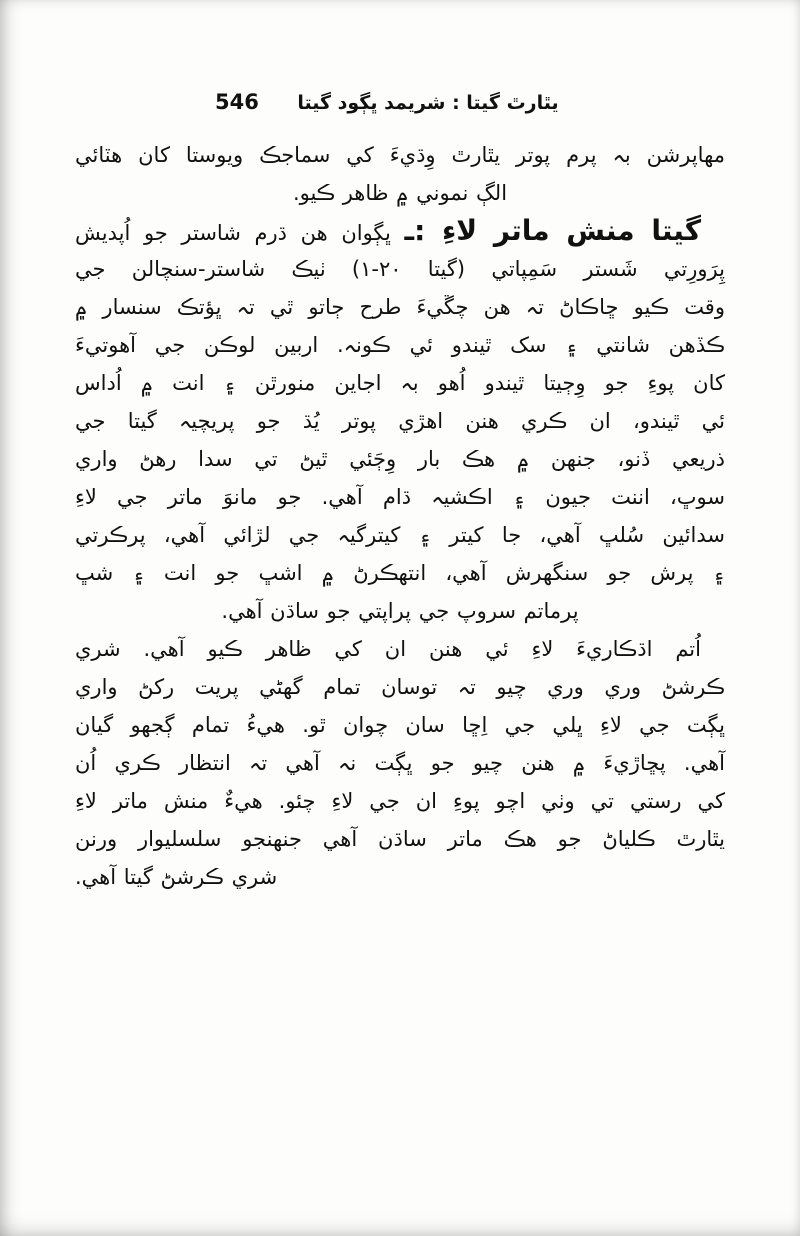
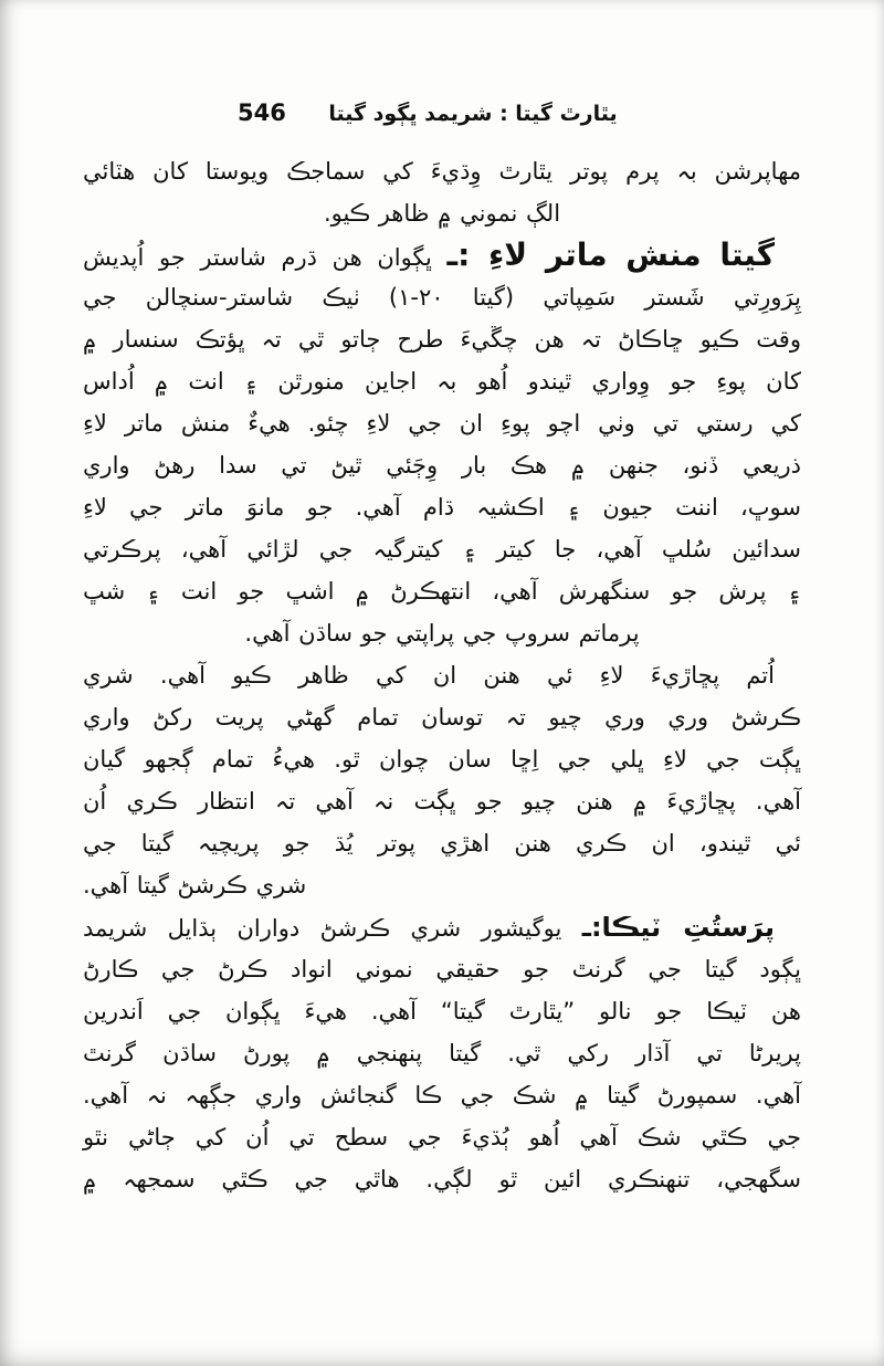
  يٿارٿ گيتا : شريمد ڀڳود گيتا
  546
  مهاپرشن بہ پرم پوتر يٿارٿ وِڌيءَ کي سماجڪ ويوستا کان هٽائي
  الڳ نموني ۾ ظاهر ڪيو.
  گيتا منش ماتر لاءِ :ـ ڀڳوان هن ڌرم شاستر جو اُپديش
  پِرَورِتي شَستر سَمِپاتي (گيتا ٢٠-١) ٺيڪ شاستر-سنچالن جي
  وقت ڪيو ڇاڪاڻ تہ هن چڱيءَ طرح ڄاتو ٿي تہ ڀؤتڪ سنسار ۾
- ڪڏهن شانتي ۽ سک ٿيندو ئي ڪونہ. اربين لوڪن جي آهوتيءَ
- کان پوءِ جو وِڄيتا ٿيندو اُهو بہ اجاين منورٿن ۽ انت ۾ اُداس
+ کان پوءِ جو وِواري ٿيندو اُهو بہ اجاين منورٿن ۽ انت ۾ اُداس
- ئي ٿيندو، ان ڪري هنن اهڙي پوتر يُڌ جو پريچيہ گيتا جي
+ کي رستي تي وٺي اچو پوءِ ان جي لاءِ چئو. هيءٌ منش ماتر لاءِ
  ذريعي ڏنو، جنهن ۾ هڪ بار وِڄَئي ٿيڻ تي سدا رهڻ واري
  سوڀ، اننت جيون ۽ اڪشيہ ڌام آهي. جو مانوَ ماتر جي لاءِ
  سدائين سُلڀ آهي، جا کيتر ۽ کيترگيہ جي لڙائي آهي، پرڪرتي
  ۽ پرش جو سنگهرش آهي، انتهڪرڻ ۾ اشڀ جو انت ۽ شڀ
  پرماتم سروپ جي پراپتي جو ساڌن آهي.
- اُتم اڌڪاريءَ لاءِ ئي هنن ان کي ظاهر ڪيو آهي. شري
+ اُتم پڇاڙيءَ لاءِ ئي هنن ان کي ظاهر ڪيو آهي. شري
  ڪرشڻ وري وري چيو تہ توسان تمام گهڻي پريت رکڻ واري
  ڀڳت جي لاءِ ڀلي جي اِڇا سان چوان ٿو. هيءُ تمام ڳجھو گيان
  آهي. پڇاڙيءَ ۾ هنن چيو جو ڀڳت نہ آهي تہ انتظار ڪري اُن
- کي رستي تي وٺي اچو پوءِ ان جي لاءِ چئو. هيءٌ منش ماتر لاءِ
+ ئي ٿيندو، ان ڪري هنن اهڙي پوتر يُڌ جو پريچيہ گيتا جي
- يٿارٿ ڪلياڻ جو هڪ ماتر ساڌن آهي جنهنجو سلسليوار ورنن
  شري ڪرشڻ گيتا آهي.
+ پرَستُتِ ٽيڪا:ـ يوگيشور شري ڪرشڻ دواران ٻڌايل شريمد
+ ڀڳود گيتا جي گرنٿ جو حقيقي نموني انواد ڪرڻ جي ڪارڻ
+ هن ٽيڪا جو نالو ”يٿارٿ گيتا“ آهي. هيءَ ڀڳوان جي اَندرين
+ پريرڻا تي آڌار رکي ٿي. گيتا پنهنجي ۾ پورڻ ساڌن گرنٿ
+ آهي. سمپورڻ گيتا ۾ شڪ جي ڪا گنجائش واري جڳهہ نہ آهي.
+ جي ڪٿي شڪ آهي اُهو ٻُڌيءَ جي سطح تي اُن کي ڄاڻي نٿو
+ سگهجي، تنهنڪري ائين ٿو لڳي. هاٿي جي ڪٿي سمجھہ ۾
